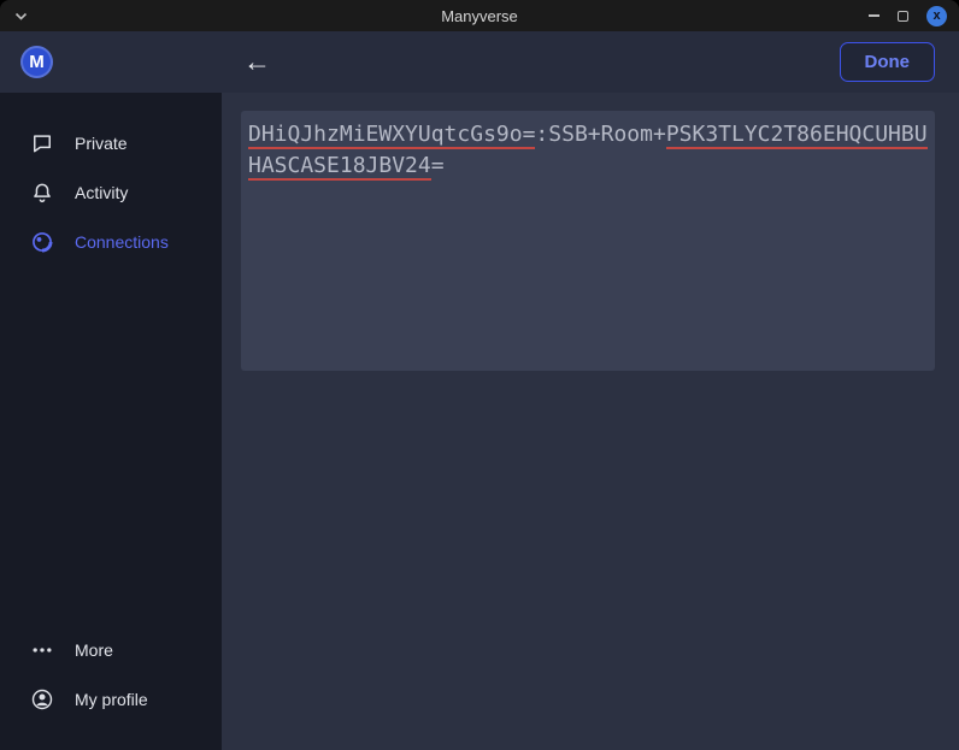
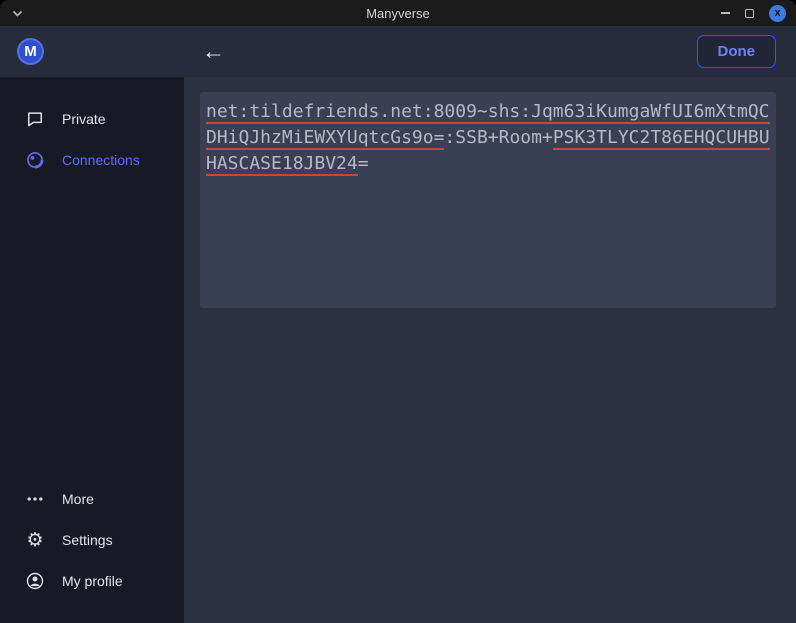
  Manyverse
  x
  M
  ←
  Done
  Private
- Activity
  Connections
  More
+ ⚙
+ Settings
  My profile
+ net:tildefriends.net:8009~shs:Jqm63iKumgaWfUI6mXtmQC
  DHiQJhzMiEWXYUqtcGs9o=:SSB+Room+PSK3TLYC2T86EHQCUHBU
  HASCASE18JBV24=
